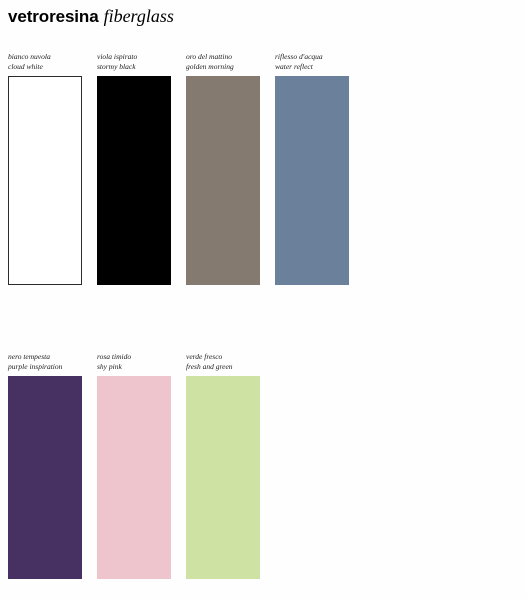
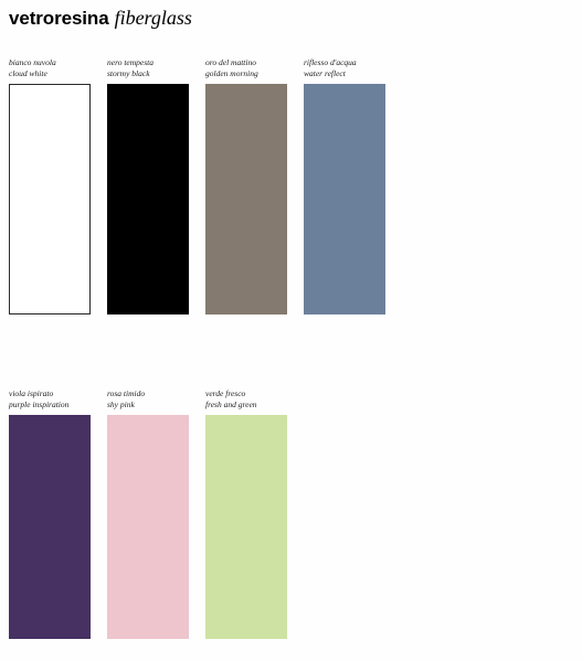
  vetroresina fiberglass
  bianco nuvola
  cloud white
- viola ispirato
+ nero tempesta
  stormy black
  oro del mattino
  golden morning
  riflesso d'acqua
  water reflect
- nero tempesta
+ viola ispirato
  purple inspiration
  rosa timido
  shy pink
  verde fresco
  fresh and green
